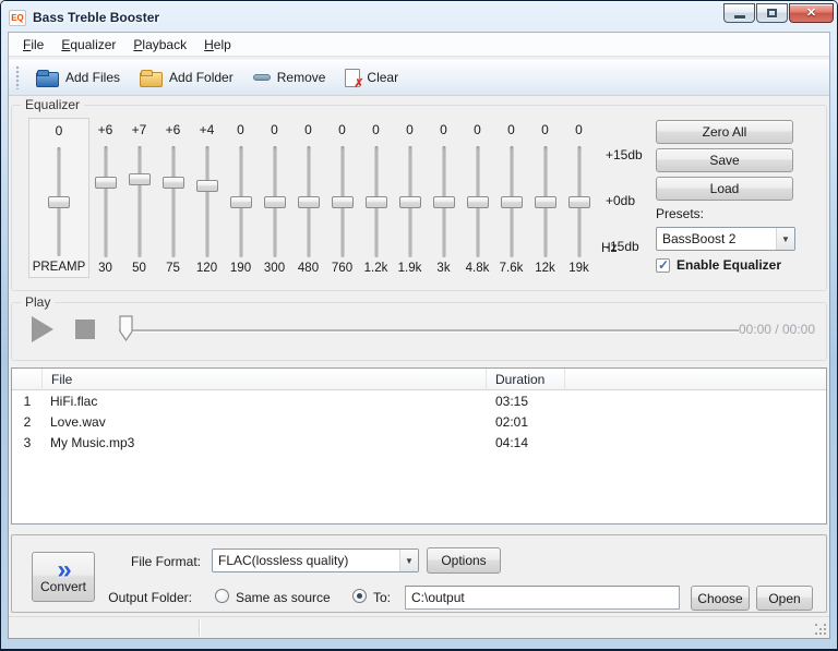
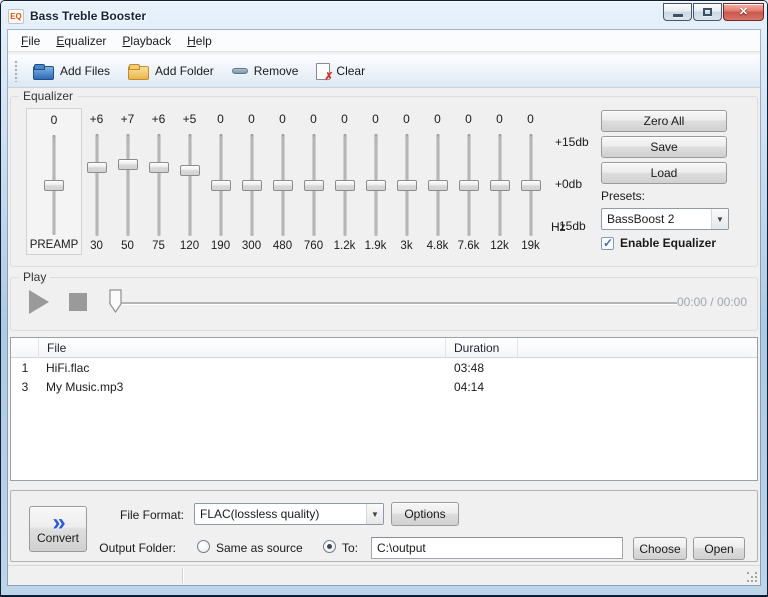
  EQ
  Bass Treble Booster
  ✕
  File
  Equalizer
  Playback
  Help
  Add Files
  Add Folder
  Remove
  ✗
  Clear
  Equalizer
  0
  PREAMP
  +6
  30
  +7
  50
  +6
  75
- +4
+ +5
  120
  0
  190
  0
  300
  0
  480
  0
  760
  0
  1.2k
  0
  1.9k
  0
  3k
  0
  4.8k
  0
  7.6k
  0
  12k
  0
  19k
  Hz
  +15db
  +0db
  -15db
  Zero All
  Save
  Load
  Presets:
  BassBoost 2
  ▼
  Enable Equalizer
  Play
  00:00 / 00:00
  File
  Duration
  1
  HiFi.flac
- 03:15
+ 03:48
- 2
- Love.wav
- 02:01
  3
  My Music.mp3
  04:14
  »
  Convert
  File Format:
  FLAC(lossless quality)
  ▼
  Options
  Output Folder:
  Same as source
  To:
  C:\output
  Choose
  Open
